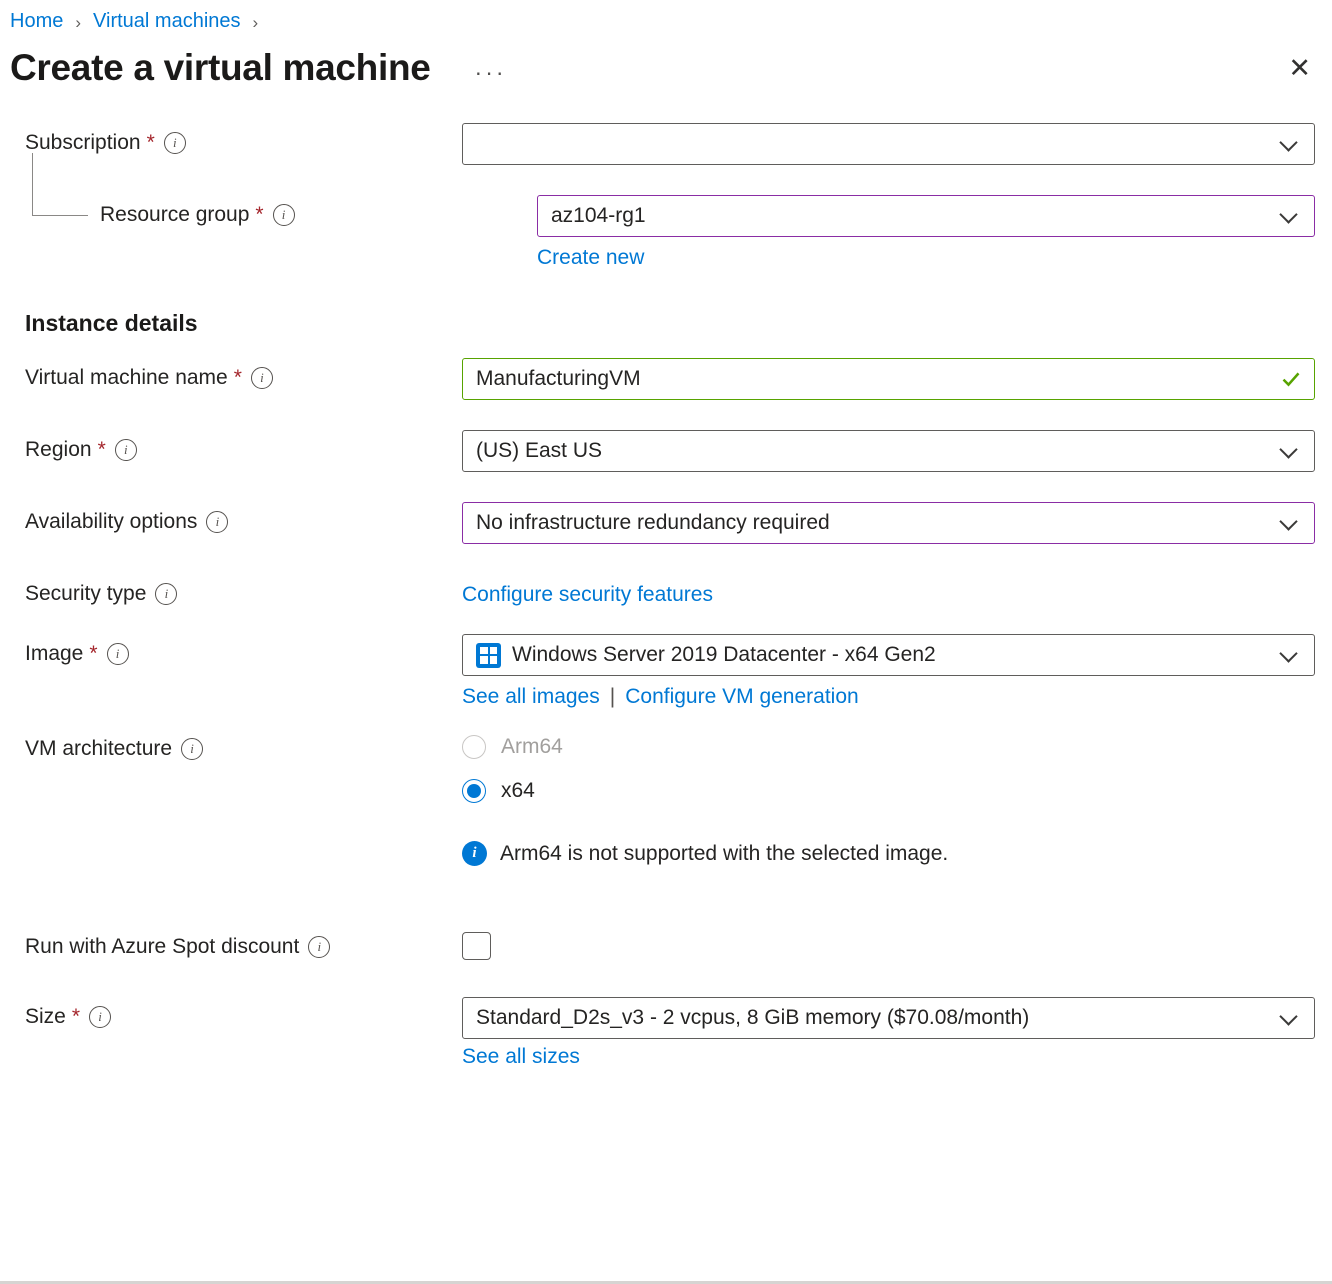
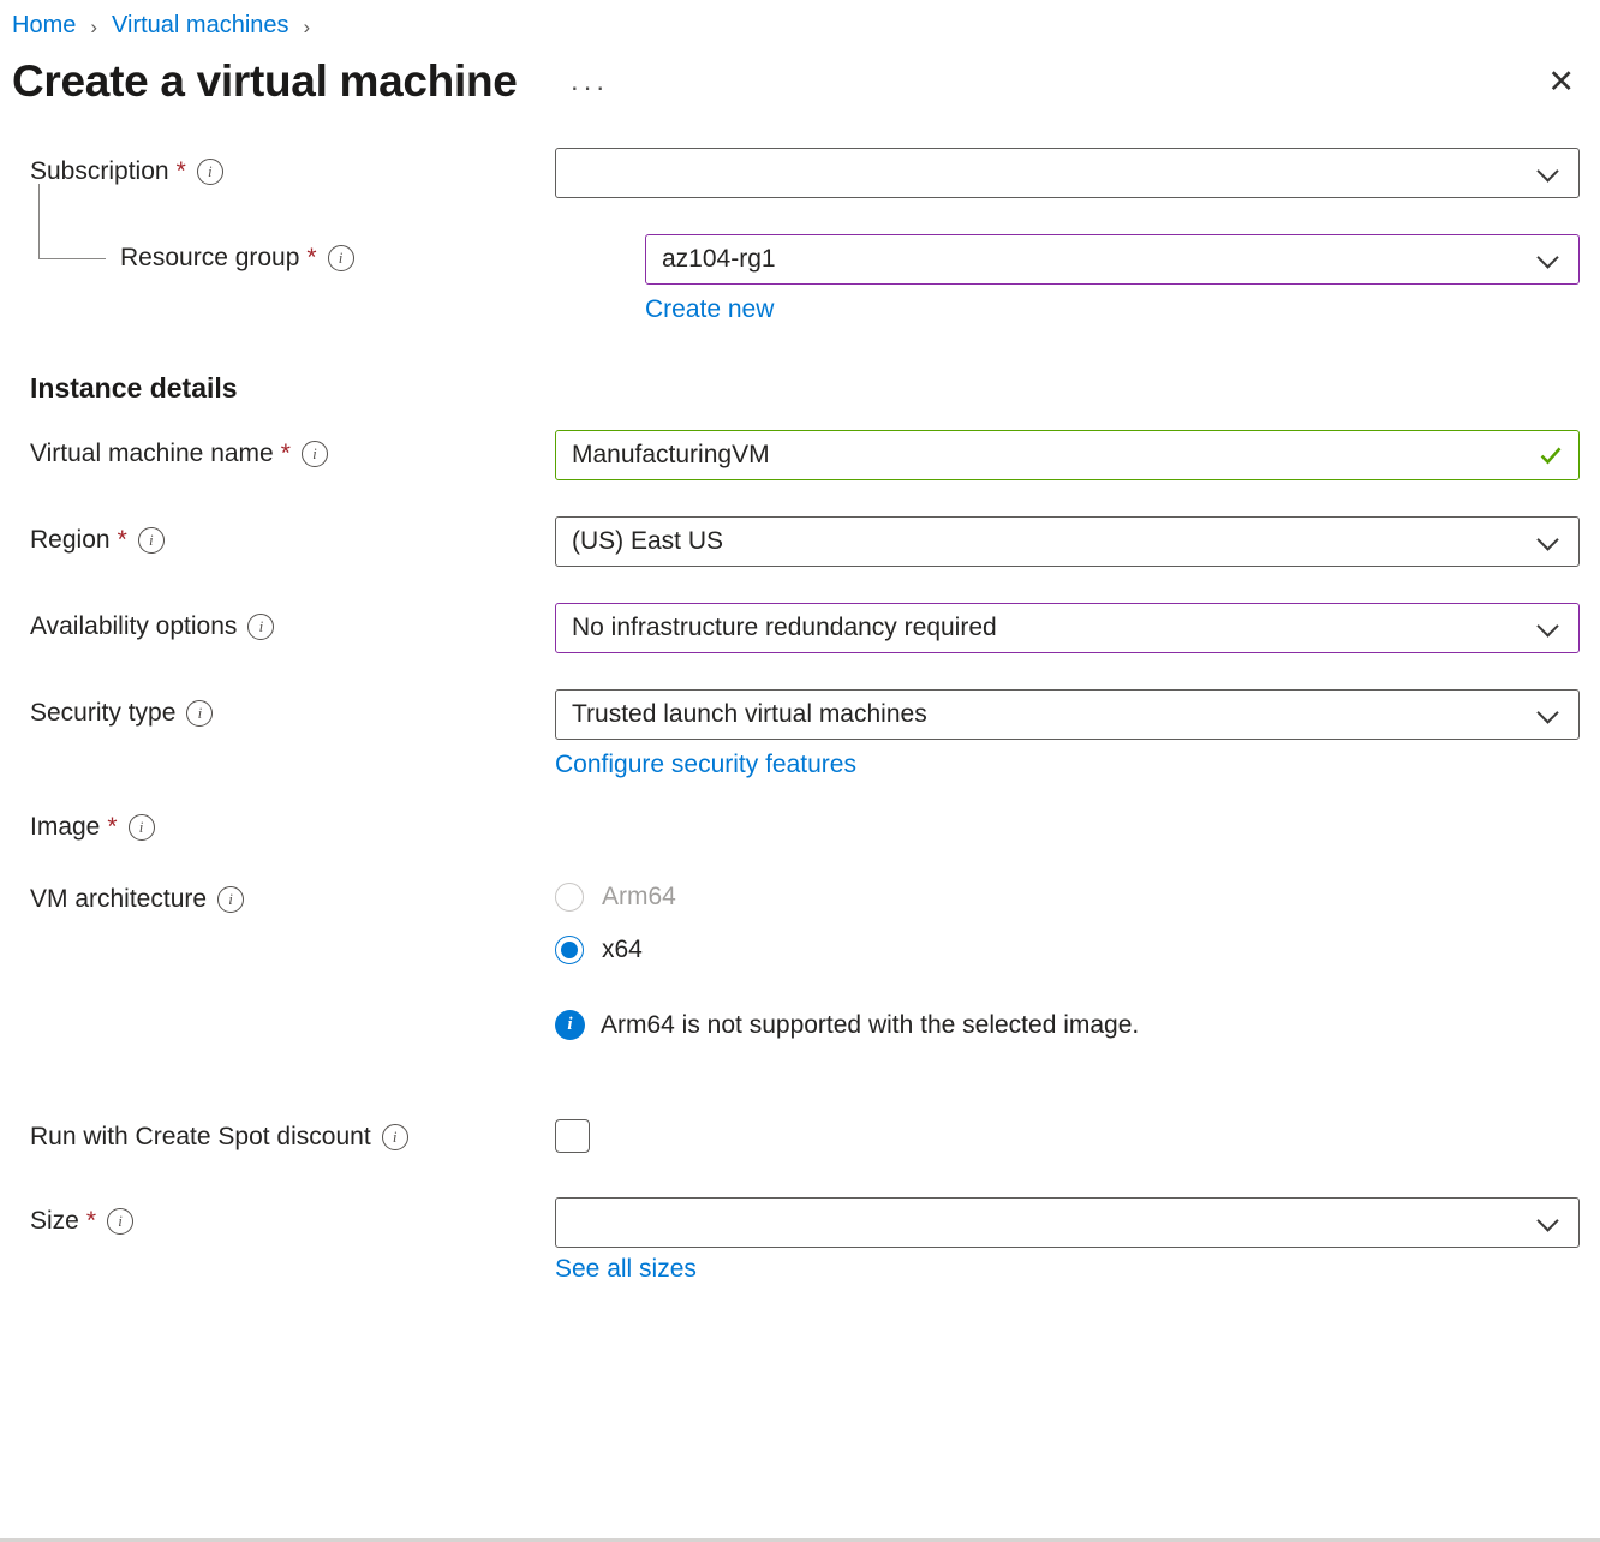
  Home
  ›
  Virtual machines
  ›
  Create a virtual machine
  ···
  ✕
  Subscription
  *
  i
  Resource group
  *
  i
  az104-rg1
  Create new
  Instance details
  Virtual machine name
  *
  i
  ManufacturingVM
  Region
  *
  i
  (US) East US
  Availability options
  i
  No infrastructure redundancy required
  Security type
  i
+ Trusted launch virtual machines
  Configure security features
  Image
  *
  i
- Windows Server 2019 Datacenter - x64 Gen2
- See all images
- |
- Configure VM generation
  VM architecture
  i
  Arm64
  x64
  i
  Arm64 is not supported with the selected image.
- Run with Azure Spot discount
+ Run with Create Spot discount
  i
  Size
  *
  i
- Standard_D2s_v3 - 2 vcpus, 8 GiB memory ($70.08/month)
  See all sizes
